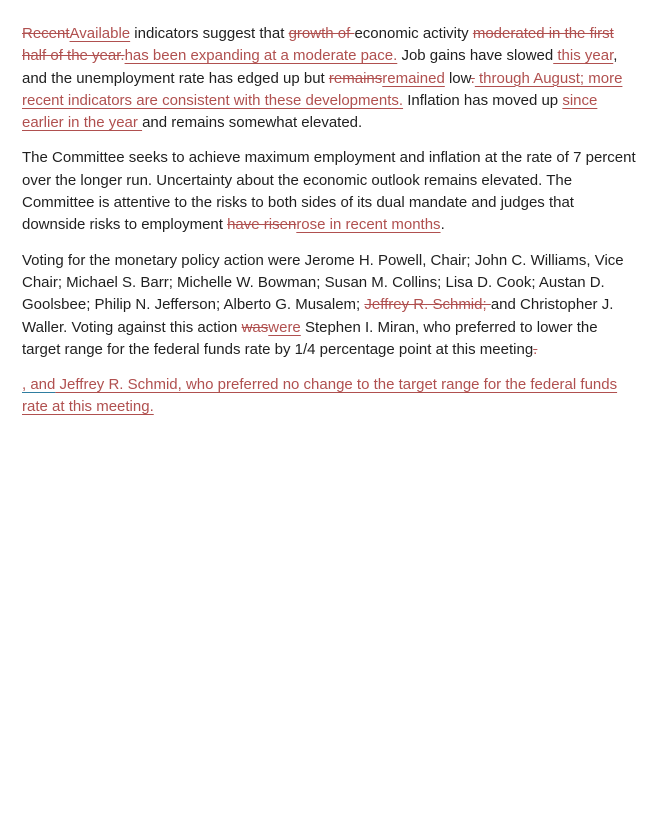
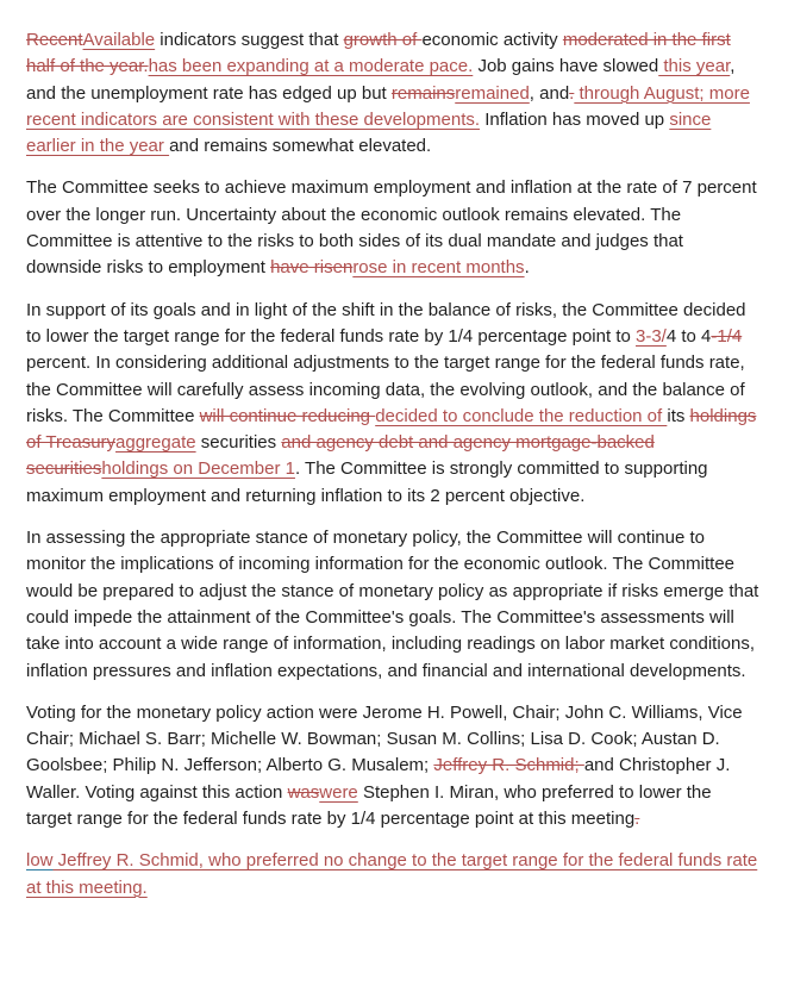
- RecentAvailable indicators suggest that growth of economic activity moderated in the first half of the year.has been expanding at a moderate pace. Job gains have slowed this year, and the unemployment rate has edged up but remainsremained low. through August; more recent indicators are consistent with these developments. Inflation has moved up since earlier in the year and remains somewhat elevated.
+ RecentAvailable indicators suggest that growth of economic activity moderated in the first half of the year.has been expanding at a moderate pace. Job gains have slowed this year, and the unemployment rate has edged up but remainsremained, and. through August; more recent indicators are consistent with these developments. Inflation has moved up since earlier in the year and remains somewhat elevated.
  The Committee seeks to achieve maximum employment and inflation at the rate of 7 percent over the longer run. Uncertainty about the economic outlook remains elevated. The Committee is attentive to the risks to both sides of its dual mandate and judges that downside risks to employment have risenrose in recent months.
+ In support of its goals and in light of the shift in the balance of risks, the Committee decided to lower the target range for the federal funds rate by 1/4 percentage point to 3-3/4 to 4-1/4 percent. In considering additional adjustments to the target range for the federal funds rate, the Committee will carefully assess incoming data, the evolving outlook, and the balance of risks. The Committee will continue reducing decided to conclude the reduction of its holdings of Treasuryaggregate securities and agency debt and agency mortgage-backed securitiesholdings on December 1. The Committee is strongly committed to supporting maximum employment and returning inflation to its 2 percent objective.
+ In assessing the appropriate stance of monetary policy, the Committee will continue to monitor the implications of incoming information for the economic outlook. The Committee would be prepared to adjust the stance of monetary policy as appropriate if risks emerge that could impede the attainment of the Committee's goals. The Committee's assessments will take into account a wide range of information, including readings on labor market conditions, inflation pressures and inflation expectations, and financial and international developments.
  Voting for the monetary policy action were Jerome H. Powell, Chair; John C. Williams, Vice Chair; Michael S. Barr; Michelle W. Bowman; Susan M. Collins; Lisa D. Cook; Austan D. Goolsbee; Philip N. Jefferson; Alberto G. Musalem; Jeffrey R. Schmid; and Christopher J. Waller. Voting against this action waswere Stephen I. Miran, who preferred to lower the target range for the federal funds rate by 1/4 percentage point at this meeting.
- , and Jeffrey R. Schmid, who preferred no change to the target range for the federal funds rate at this meeting.
+ low Jeffrey R. Schmid, who preferred no change to the target range for the federal funds rate at this meeting.
